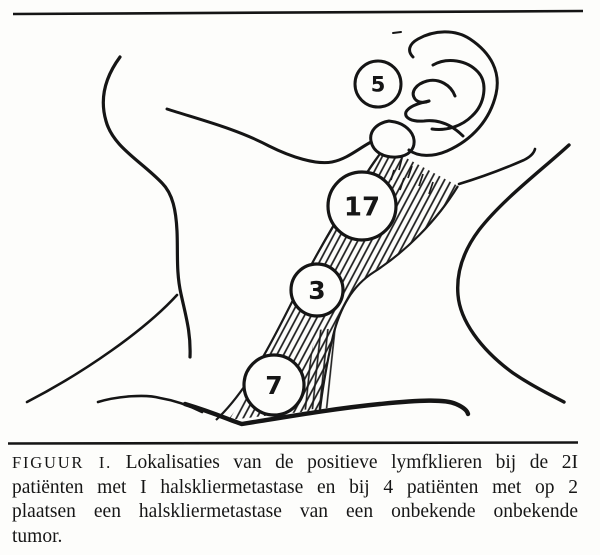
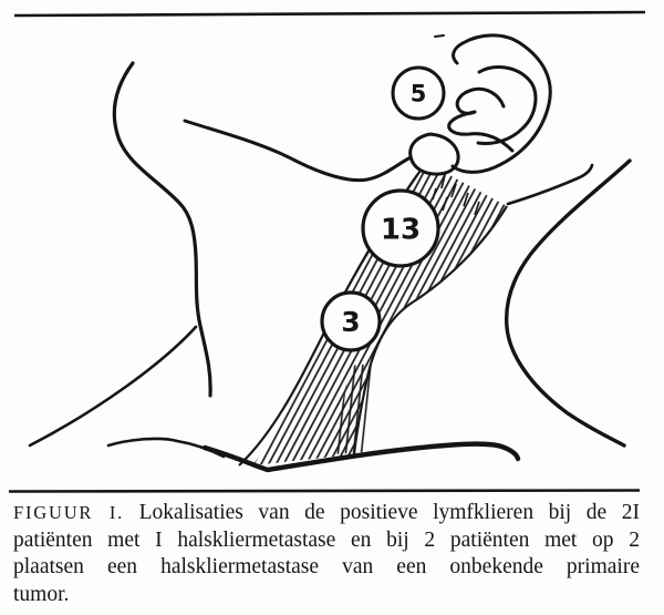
  5
- 17
+ 13
  3
- 7
  FIGUUR I. Lokalisaties van de positieve lymfklieren bij de 2I
- patiënten met I halskliermetastase en bij 4 patiënten met op 2
+ patiënten met I halskliermetastase en bij 2 patiënten met op 2
- plaatsen een halskliermetastase van een onbekende onbekende
+ plaatsen een halskliermetastase van een onbekende primaire
  tumor.
